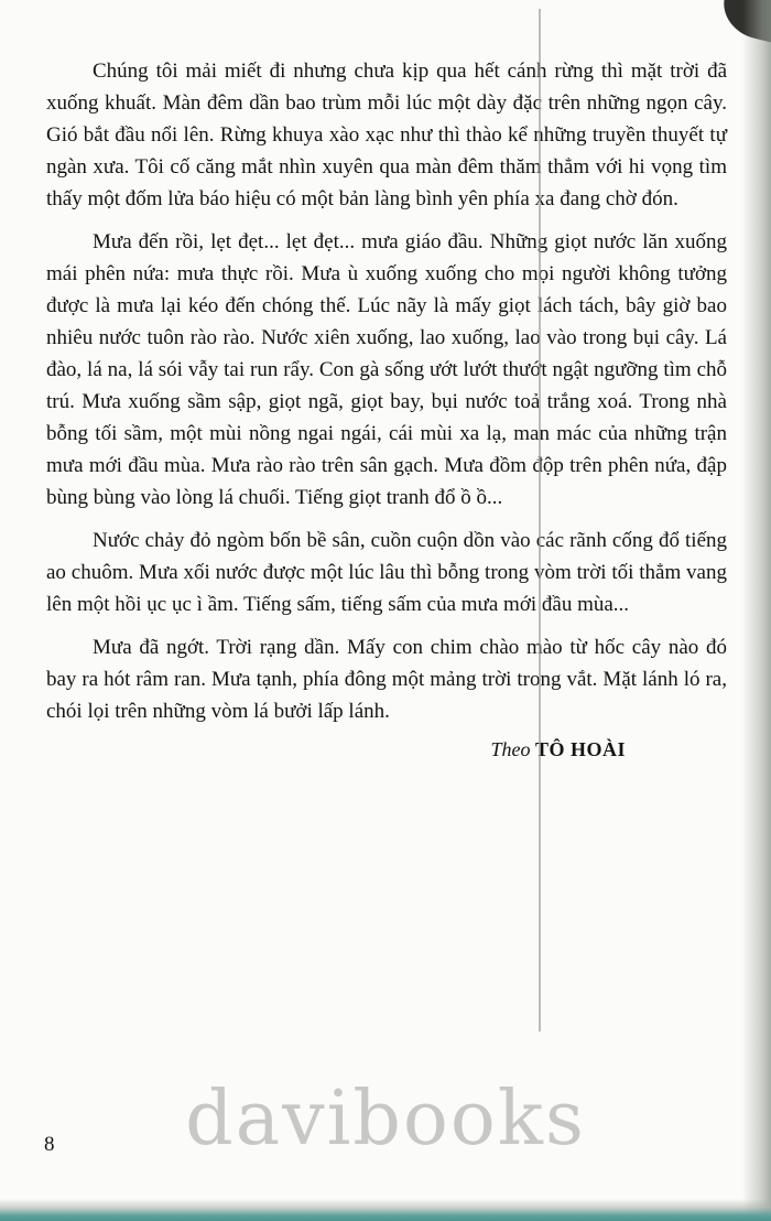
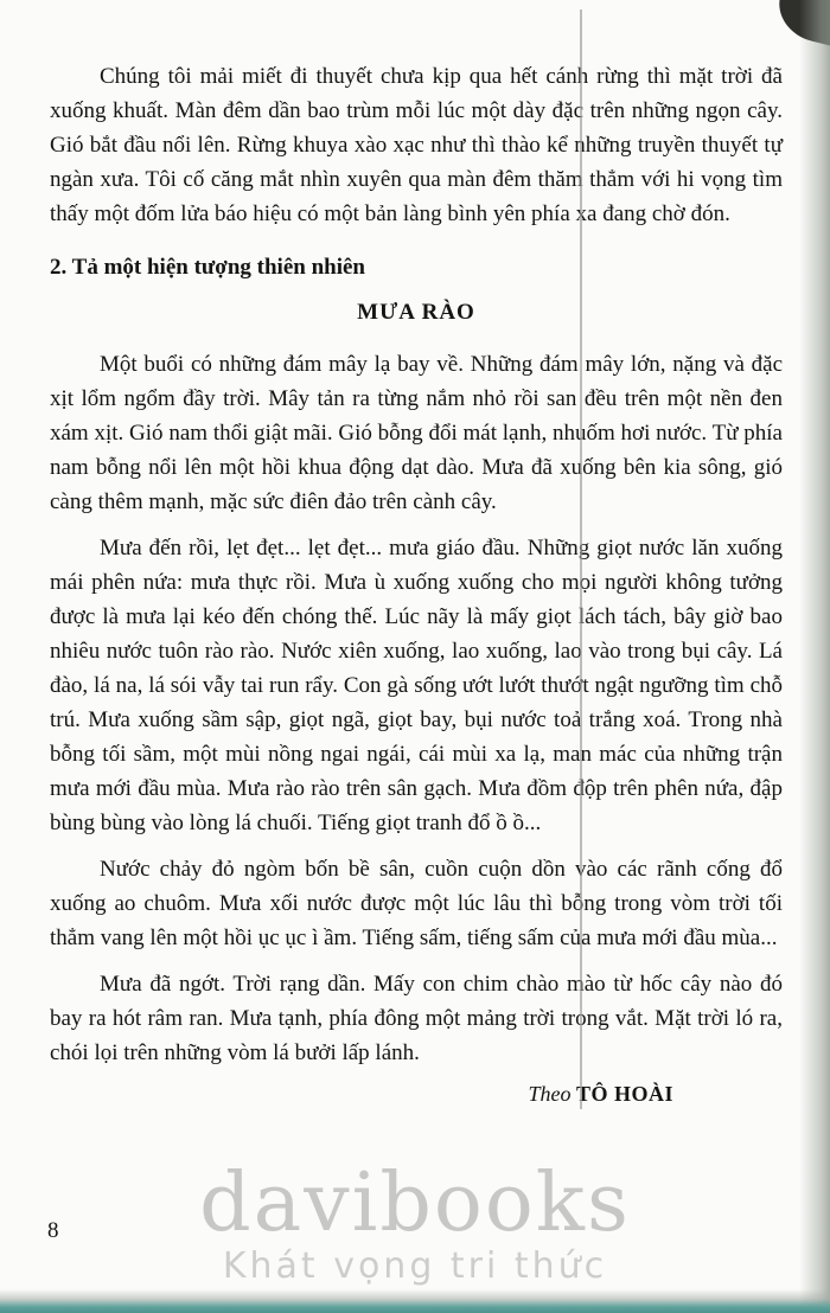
- Chúng tôi mải miết đi nhưng chưa kịp qua hết cánh rừng thì mặt trời đã xuống khuất. Màn đêm dần bao trùm mỗi lúc một dày đặc trên những ngọn cây. Gió bắt đầu nổi lên. Rừng khuya xào xạc như thì thào kể những truyền thuyết tự ngàn xưa. Tôi cố căng mắt nhìn xuyên qua màn đêm thăm thẳm với hi vọng tìm thấy một đốm lửa báo hiệu có một bản làng bình yên phía xa đang chờ đón.
+ Chúng tôi mải miết đi thuyết chưa kịp qua hết cánh rừng thì mặt trời đã xuống khuất. Màn đêm dần bao trùm mỗi lúc một dày đặc trên những ngọn cây. Gió bắt đầu nổi lên. Rừng khuya xào xạc như thì thào kể những truyền thuyết tự ngàn xưa. Tôi cố căng mắt nhìn xuyên qua màn đêm thăm thẳm với hi vọng tìm thấy một đốm lửa báo hiệu có một bản làng bình yên phía xa đang chờ đón.
+ 2. Tả một hiện tượng thiên nhiên
+ MƯA RÀO
+ Một buổi có những đám mây lạ bay về. Những đám mây lớn, nặng và đặc xịt lổm ngổm đầy trời. Mây tản ra từng nắm nhỏ rồi san đều trên một nền đen xám xịt. Gió nam thổi giật mãi. Gió bỗng đổi mát lạnh, nhuốm hơi nước. Từ phía nam bỗng nổi lên một hồi khua động dạt dào. Mưa đã xuống bên kia sông, gió càng thêm mạnh, mặc sức điên đảo trên cành cây.
  Mưa đến rồi, lẹt đẹt... lẹt đẹt... mưa giáo đầu. Những giọt nước lăn xuống mái phên nứa: mưa thực rồi. Mưa ù xuống xuống cho mọi người không tưởng được là mưa lại kéo đến chóng thế. Lúc nãy là mấy giọt lách tách, bây giờ bao nhiêu nước tuôn rào rào. Nước xiên xuống, lao xuống, lao vào trong bụi cây. Lá đào, lá na, lá sói vẫy tai run rẩy. Con gà sống ướt lướt thướt ngật ngưỡng tìm chỗ trú. Mưa xuống sầm sập, giọt ngã, giọt bay, bụi nước toả trắng xoá. Trong nhà bỗng tối sầm, một mùi nồng ngai ngái, cái mùi xa lạ, man mác của những trận mưa mới đầu mùa. Mưa rào rào trên sân gạch. Mưa đồm độp trên phên nứa, đập bùng bùng vào lòng lá chuối. Tiếng giọt tranh đổ ồ ồ...
- Nước chảy đỏ ngòm bốn bề sân, cuồn cuộn dồn vào các rãnh cống đổ tiếng ao chuôm. Mưa xối nước được một lúc lâu thì bỗng trong vòm trời tối thẳm vang lên một hồi ục ục ì ầm. Tiếng sấm, tiếng sấm của mưa mới đầu mùa...
+ Nước chảy đỏ ngòm bốn bề sân, cuồn cuộn dồn vào các rãnh cống đổ xuống ao chuôm. Mưa xối nước được một lúc lâu thì bỗng trong vòm trời tối thẳm vang lên một hồi ục ục ì ầm. Tiếng sấm, tiếng sấm của mưa mới đầu mùa...
- Mưa đã ngớt. Trời rạng dần. Mấy con chim chào mào từ hốc cây nào đó bay ra hót râm ran. Mưa tạnh, phía đông một mảng trời trong vắt. Mặt lánh ló ra, chói lọi trên những vòm lá bưởi lấp lánh.
+ Mưa đã ngớt. Trời rạng dần. Mấy con chim chào mào từ hốc cây nào đó bay ra hót râm ran. Mưa tạnh, phía đông một mảng trời trong vắt. Mặt trời ló ra, chói lọi trên những vòm lá bưởi lấp lánh.
  Theo TÔ HOÀI
  8
  davibooks
+ Khát vọng tri thức
